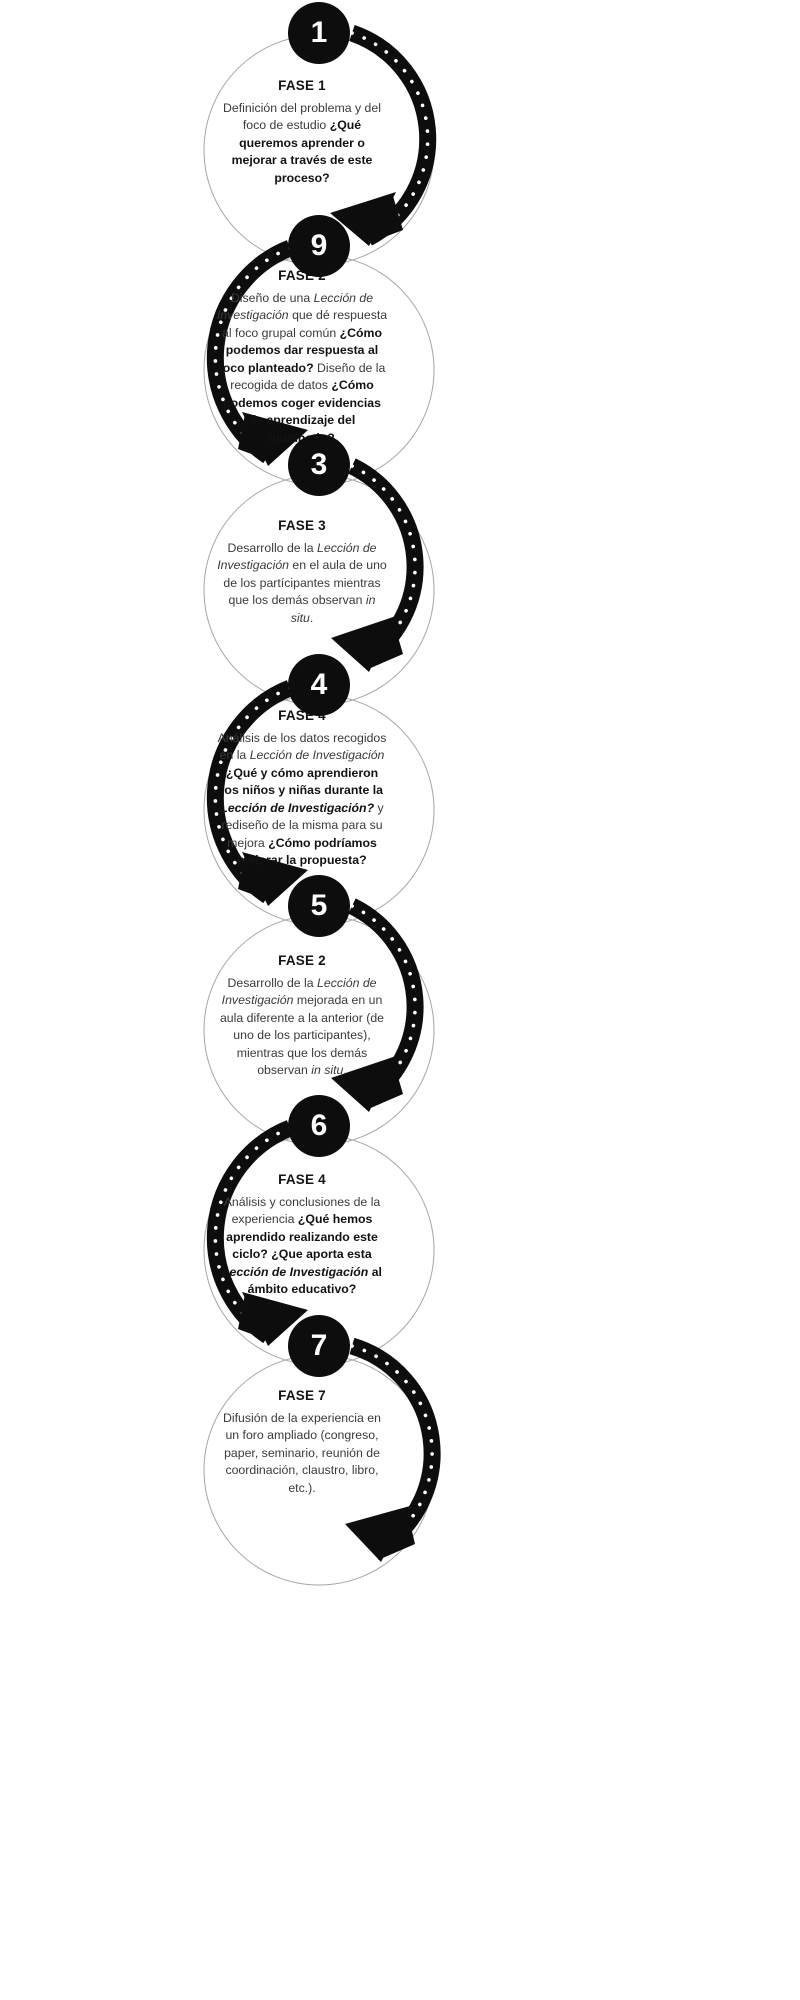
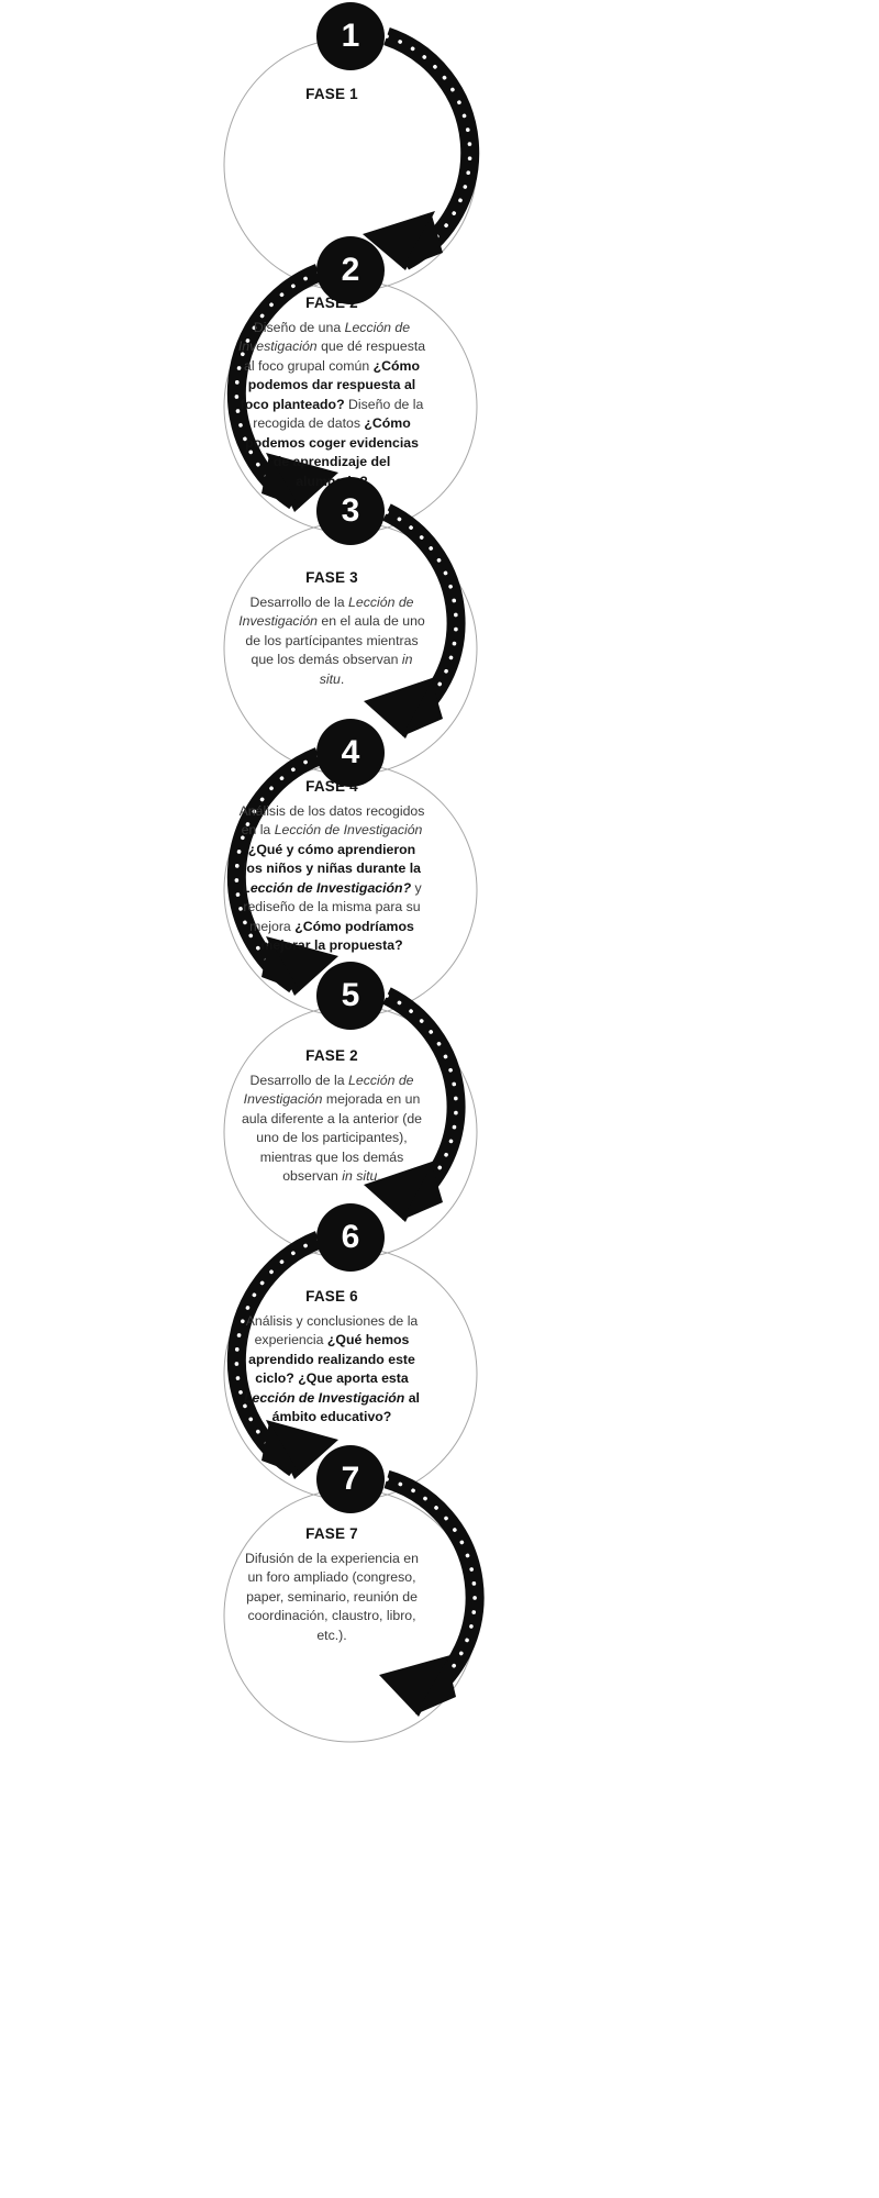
  1
- 9
+ 2
  3
  4
  5
  6
  7
  FASE 1
- Definición del problema y del foco de estudio ¿Qué queremos aprender o mejorar a través de este proceso?
  Diseño de una Lección de Investigación que dé respuesta al foco grupal común ¿Cómo podemos dar respuesta al foco planteado? Diseño de la recogida de datos ¿Cómo podemos coger evidencias de aprendizaje del alumn
  FASE 3
  Desarrollo de la Lección de Investigación en el aula de uno de los partícipantes mientras que los demás observan in situ.
  FASE
  Análisis de los datos recogidos en la Lección de Investigación ¿Qué y cómo aprendieron los niños y niñas durante la Lección de Investigación? y rediseño de la misma para su mejora ¿Cómo podríamos mejorar la propuesta?
  FASE 2
  Desarrollo de la Lección de Investigación mejorada en un aula diferente a la anterior (de uno de los participantes), mientras que los demás observan in situ.
- FASE 4
+ FASE 6
  Análisis y conclusiones de la experiencia ¿Qué hemos aprendido realizando este ciclo? ¿Que aporta esta Lección de Investigación al ámbito educativo?
  FASE 7
  Difusión de la experiencia en un foro ampliado (congreso, paper, seminario, reunión de coordinación, claustro, libro, etc.).
